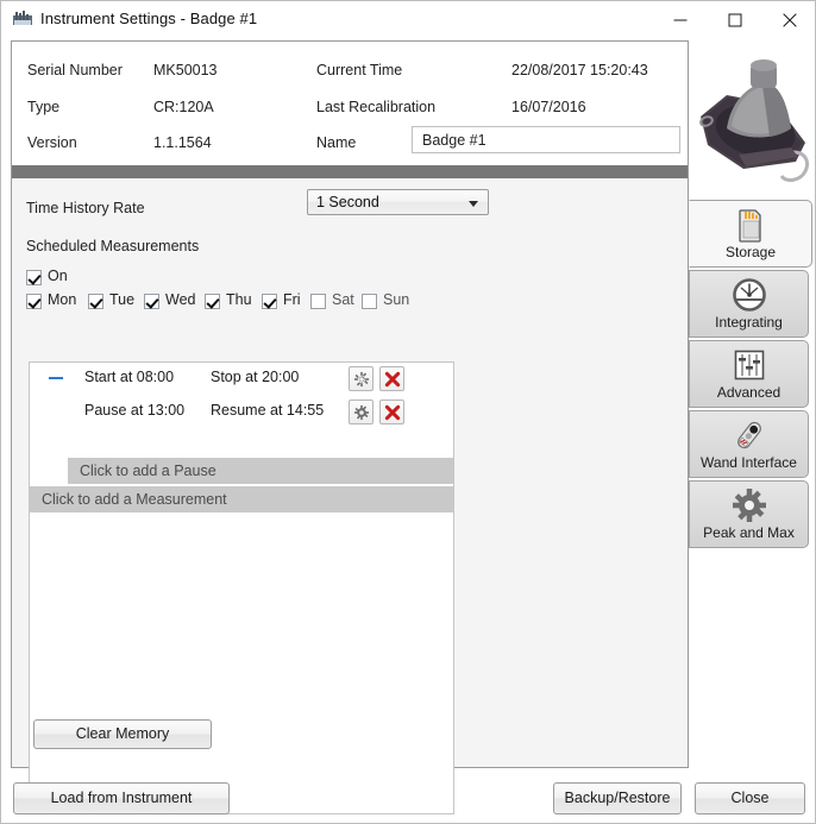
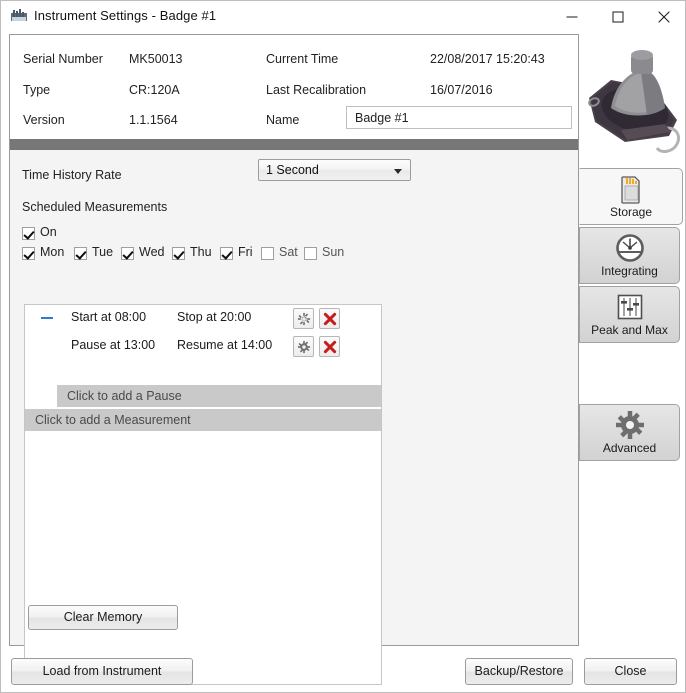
  Instrument Settings - Badge #1
  Serial Number
  MK50013
  Type
  CR:120A
  Version
  1.1.1564
  Current Time
  22/08/2017 15:20:43
  Last Recalibration
  16/07/2016
  Name
  Badge #1
  Time History Rate
  1 Second
  Scheduled Measurements
  On
  Mon
  Tue
  Wed
  Thu
  Fri
  Sat
  Sun
  Start at 08:00
  Stop at 20:00
  Pause at 13:00
- Resume at 14:55
+ Resume at 14:00
  Click to add a Pause
  Click to add a Measurement
  Clear Memory
  Storage
  Integrating
- Advanced
+ Peak and Max
- Wand Interface
- Peak and Max
+ Advanced
  Load from Instrument
  Backup/Restore
  Close
